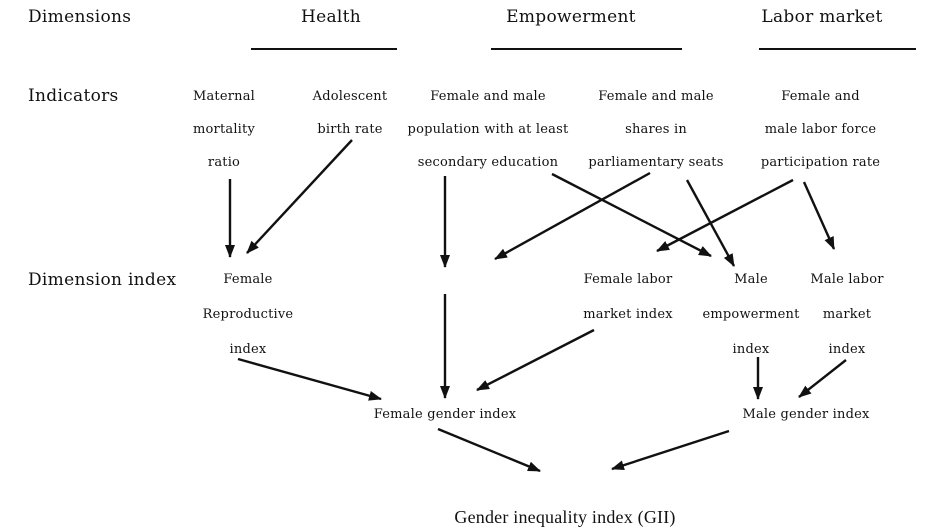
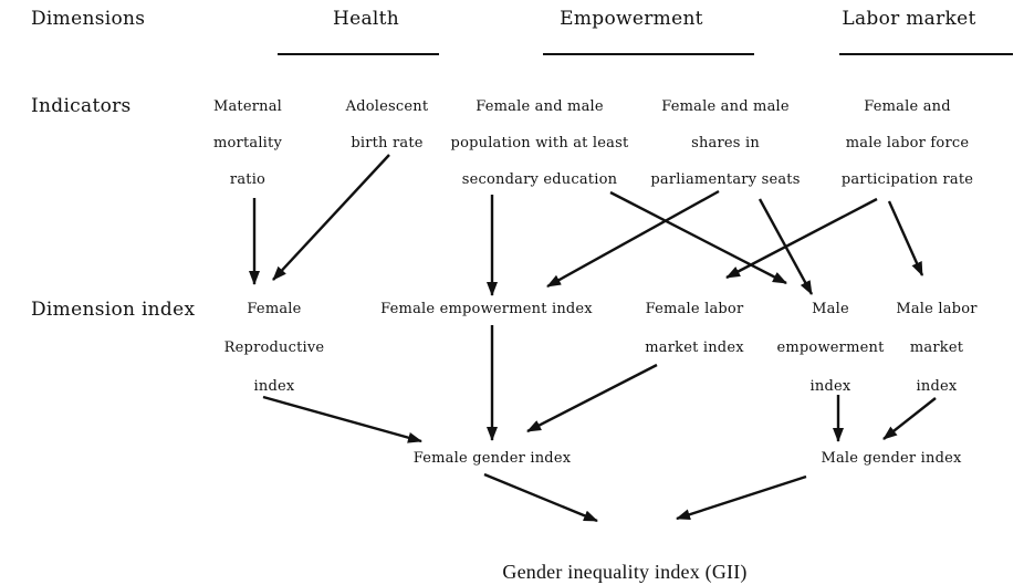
  Dimensions
  Indicators
  Dimension index
  Health
  Empowerment
  Labor market
  Maternal
  mortality
  ratio
  Adolescent
  birth rate
  Female and male
  population with at least
  secondary education
  Female and male
  shares in
  parliamentary seats
  Female and
  male labor force
  participation rate
  Female
  Reproductive
  index
+ Female empowerment index
  Female labor
  market index
  Male
  empowerment
  index
  Male labor
  market
  index
  Female gender index
  Male gender index
  Gender inequality index (GII)
